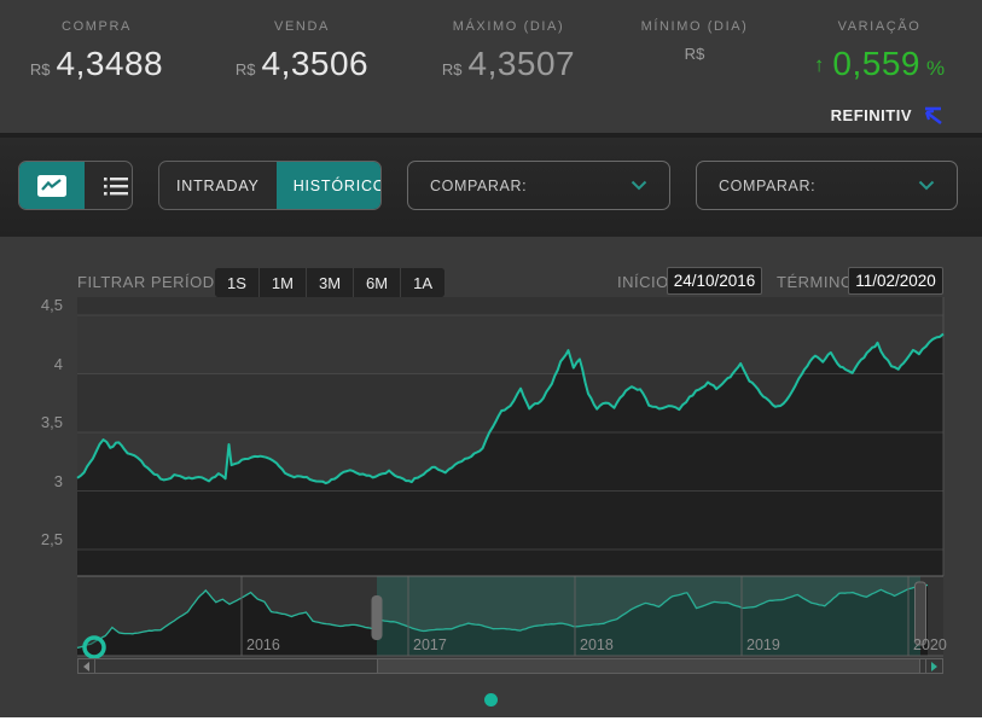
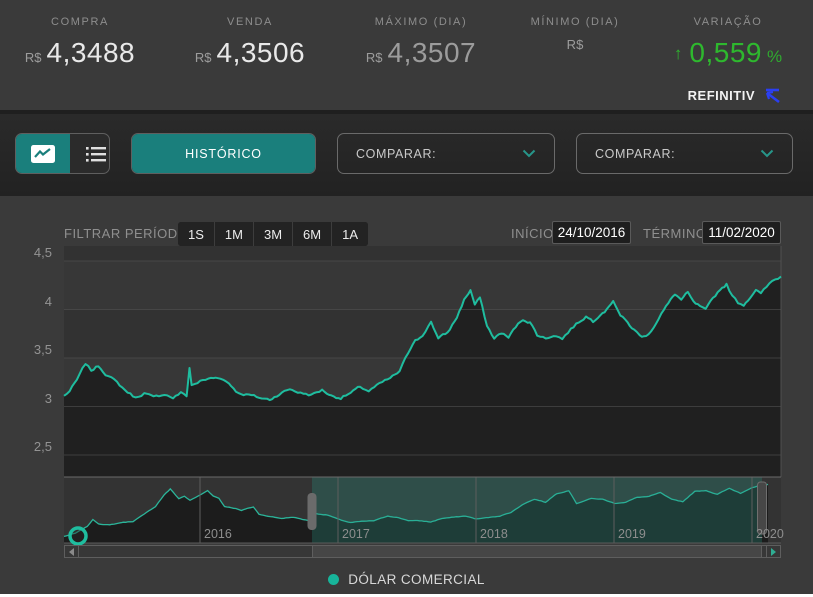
  COMPRA
  R$
  4,3488
  VENDA
  R$
  4,3506
  MÁXIMO (DIA)
  R$
  4,3507
  MÍNIMO (DIA)
  R$
  VARIAÇÃO
  ↑
  0,559
  %
  REFINITIV
- INTRADAY
  HISTÓRICO
  COMPARAR:
  COMPARAR:
  FILTRAR PERÍOD
  1S
  1M
  3M
  6M
  1A
  INÍCIO
  24/10/2016
  TÉRMIN
  11/02/2020
  4,5
  4
  3,5
  3
  2,5
  2016
  2017
  2018
  2019
  2020
+ DÓLAR COMERCIAL
